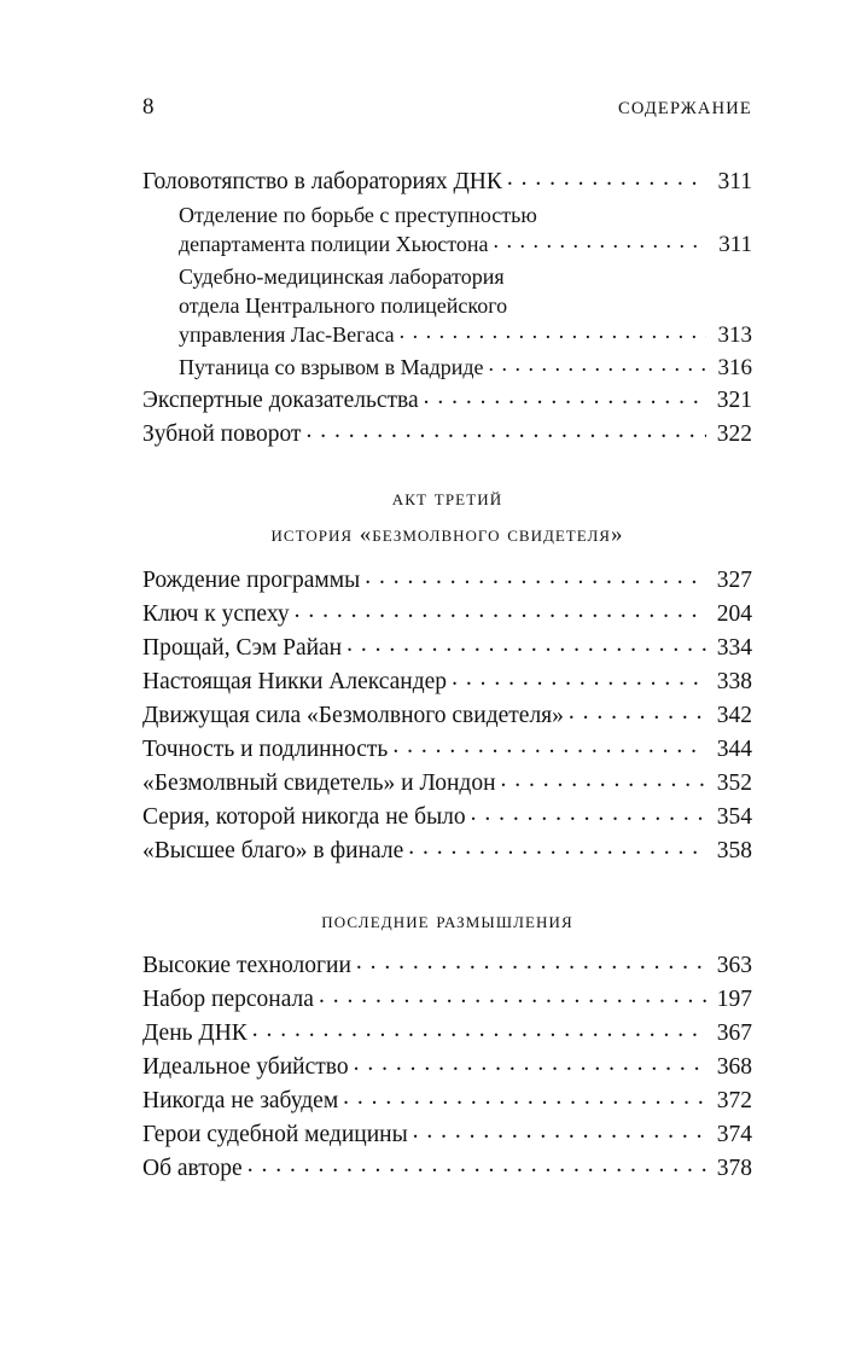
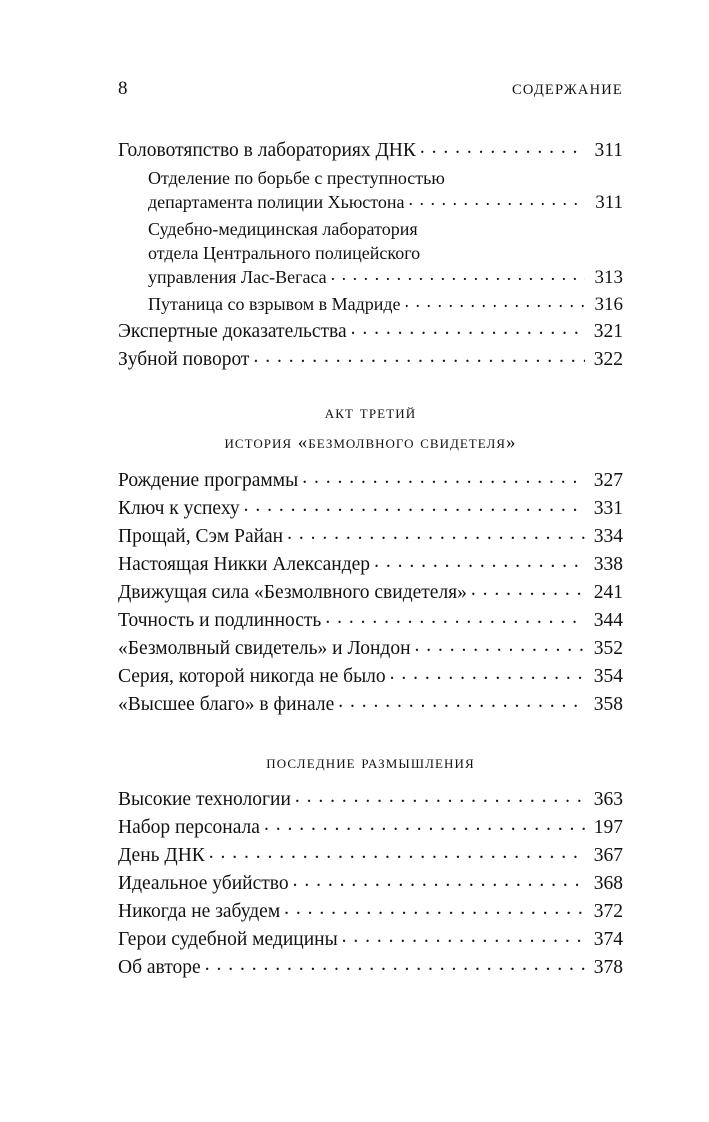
  8
  СОДЕРЖАНИЕ
  Головотяпство в лабораториях ДНК
  311
  Отделение по борьбе с преступностью
  департамента полиции Хьюстона
  311
  Судебно-медицинская лаборатория
  отдела Центрального полицейского
  управления Лас-Вегаса
  313
  Путаница со взрывом в Мадриде
  316
  Экспертные доказательства
  321
  Зубной поворот
  322
  акт третий
  история «безмолвного свидетеля»
  Рождение программы
  327
  Ключ к успеху
- 204
+ 331
  Прощай, Сэм Райан
  334
  Настоящая Никки Александер
  338
  Движущая сила «Безмолвного свидетеля»
- 342
+ 241
  Точность и подлинность
  344
  «Безмолвный свидетель» и Лондон
  352
  Серия, которой никогда не было
  354
  «Высшее благо» в финале
  358
  последние размышления
  Высокие технологии
  363
  Набор персонала
  197
  День ДНК
  367
  Идеальное убийство
  368
  Никогда не забудем
  372
  Герои судебной медицины
  374
  Об авторе
  378
